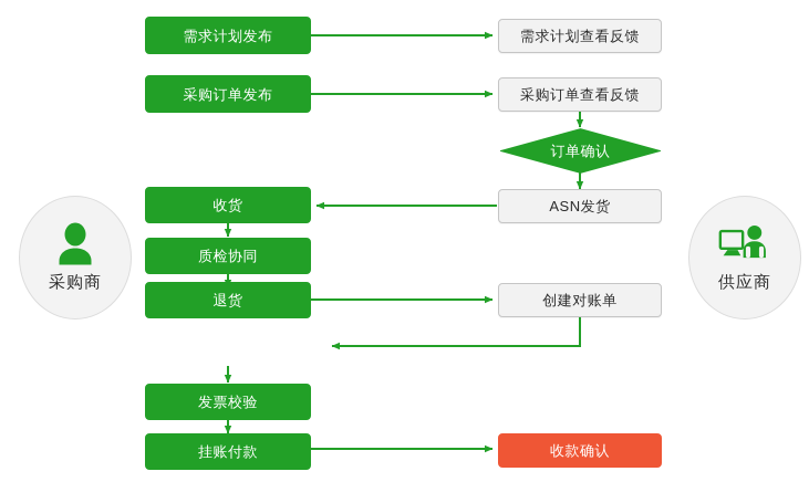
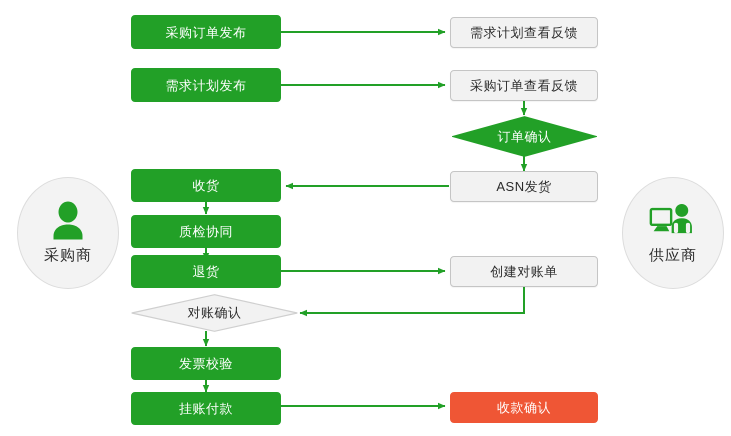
  采购商
  供应商
- 需求计划发布
+ 采购订单发布
  需求计划查看反馈
- 采购订单发布
+ 需求计划发布
  采购订单查看反馈
  订单确认
  ASN发货
  收货
  质检协同
  退货
  创建对账单
+ 对账确认
  发票校验
  挂账付款
  收款确认
